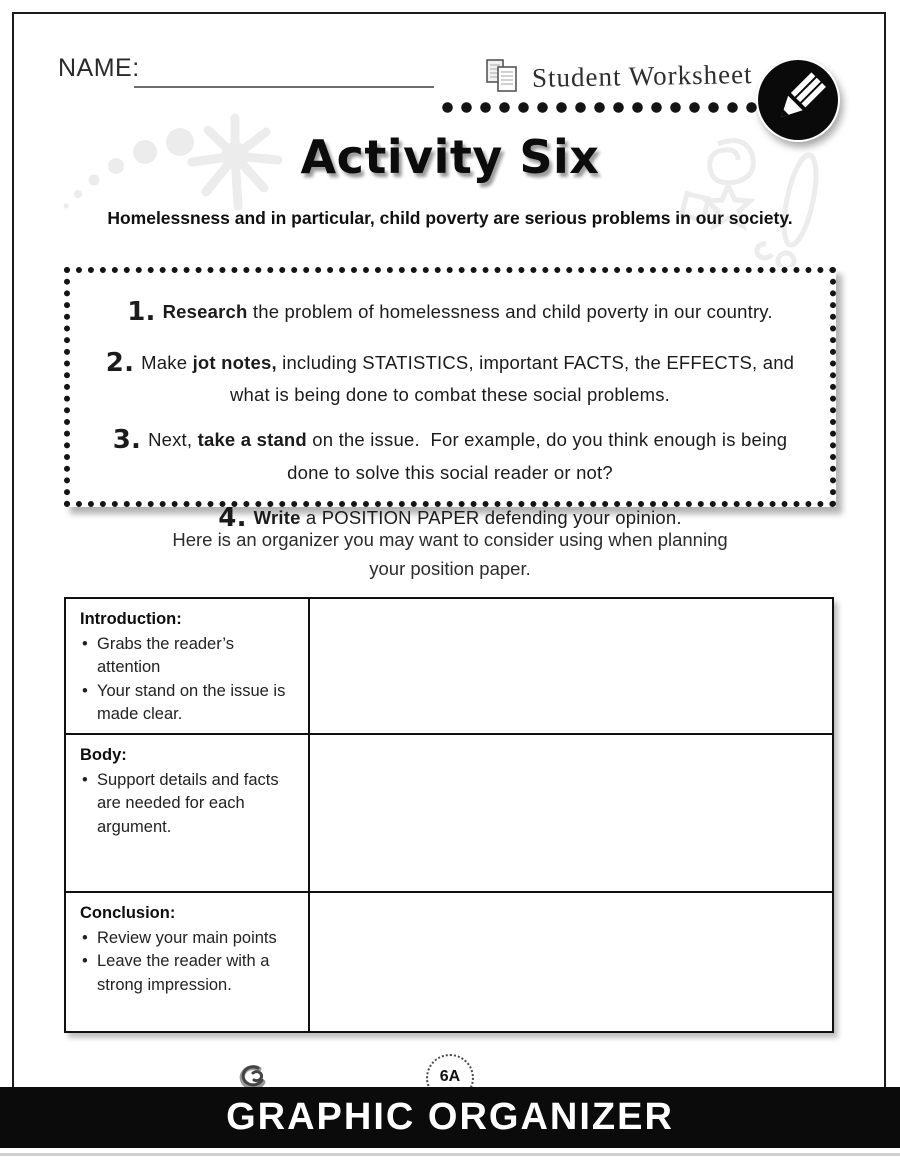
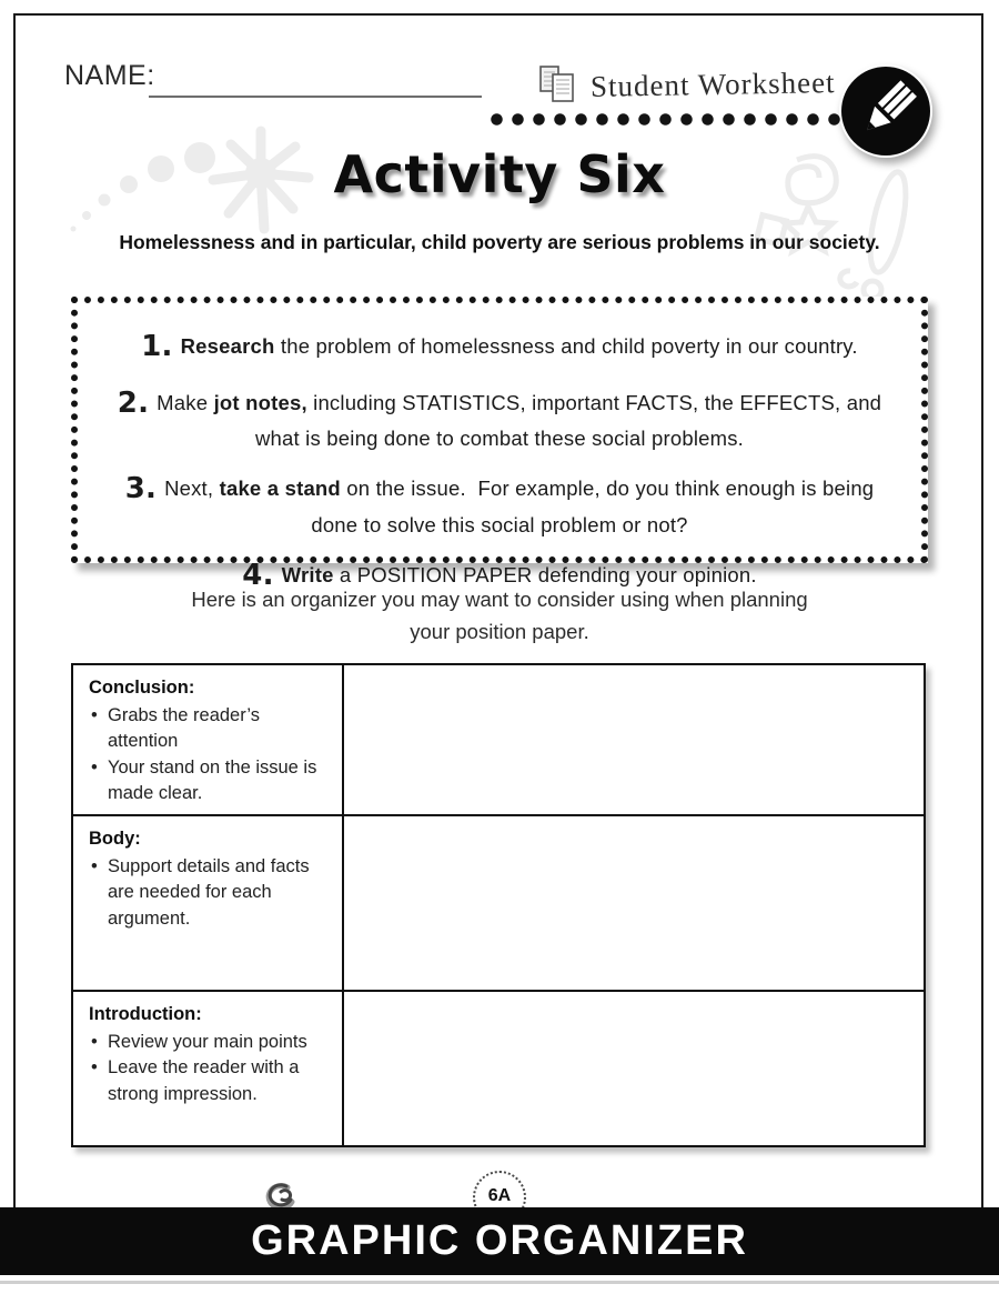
  NAME:
  Student Worksheet
  Activity Six
  Homelessness and in particular, child poverty are serious problems in our society.
  1. Research the problem of homelessness and child poverty in our country.
  2. Make jot notes, including STATISTICS, important FACTS, the EFFECTS, and what is being done to combat these social problems.
- 3. Next, take a stand on the issue. For example, do you think enough is being done to solve this social reader or not?
+ 3. Next, take a stand on the issue. For example, do you think enough is being done to solve this social problem or not?
  4. Write a POSITION PAPER defending your opinion.
  Here is an organizer you may want to consider using when planning
  your position paper.
- Introduction:
+ Conclusion:
  Grabs the reader’s attention
  Your stand on the issue is made clear.
  Body:
  Support details and facts are needed for each argument.
- Conclusion:
+ Introduction:
  Review your main points
  Leave the reader with a strong impression.
  6A
  GRAPHIC ORGANIZER
